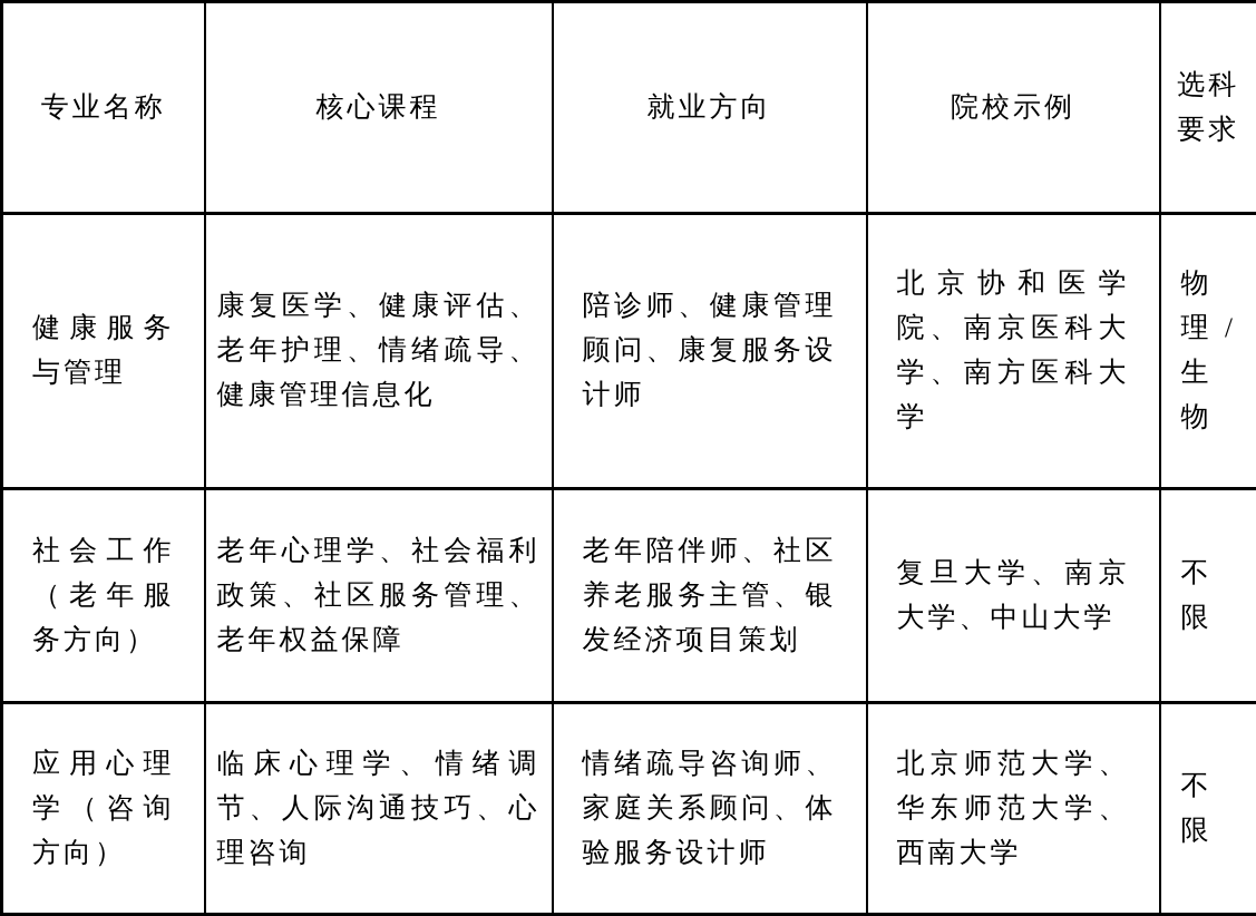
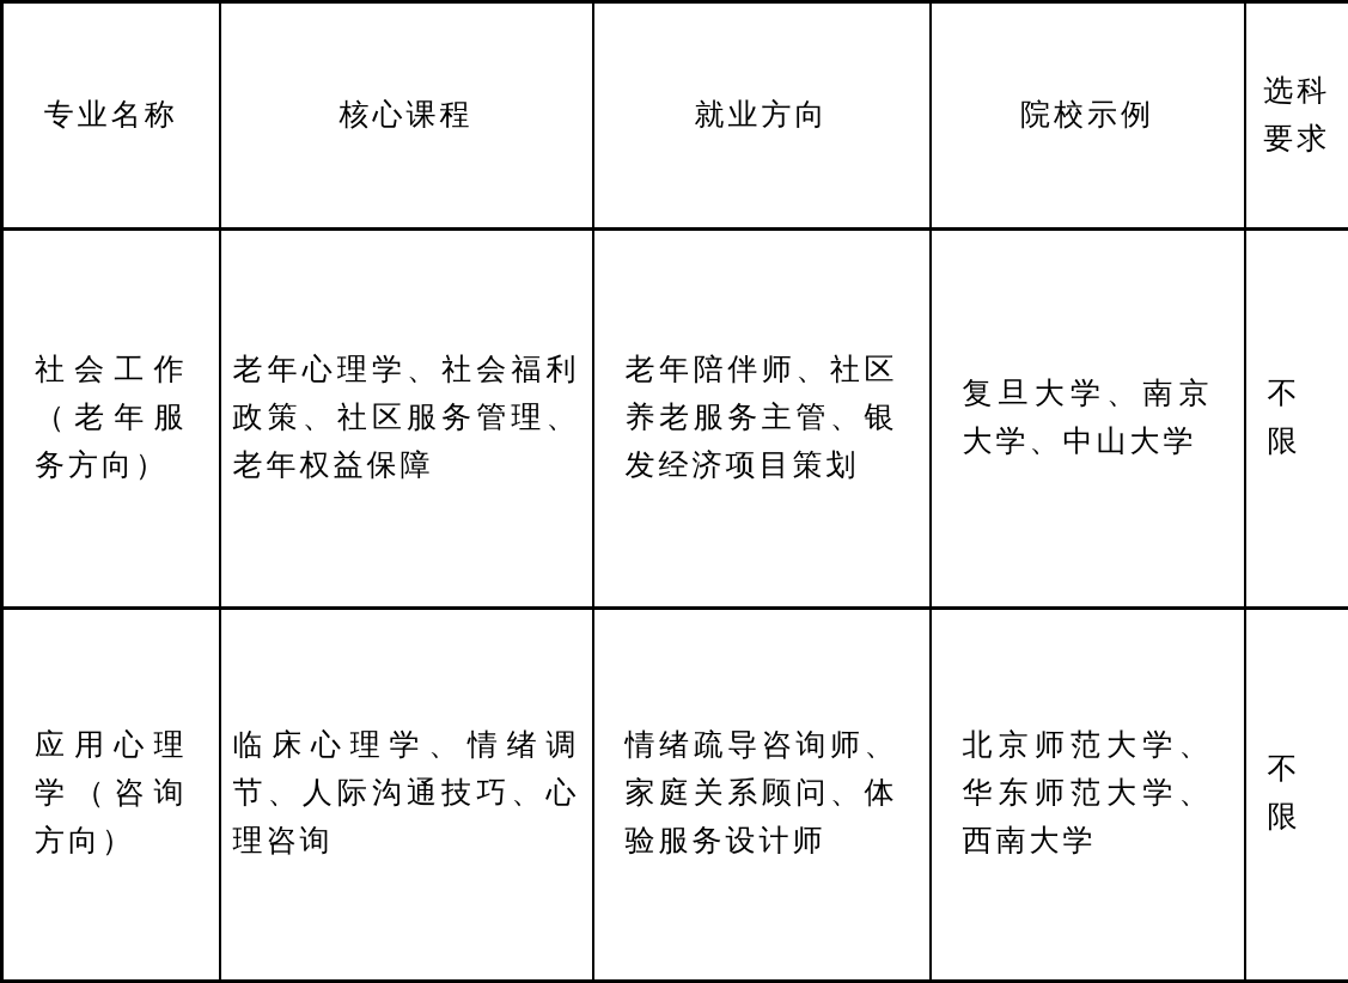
  专业名称	核心课程	就业方向	院校示例	选科要求
- 健康服务与管理	康复医学、健康评估、老年护理、情绪疏导、健康管理信息化	陪诊师、健康管理顾问、康复服务设计师	北京协和医学院、南京医科大学、南方医科大学	物理/生物
  社会工作（老年服务方向）	老年心理学、社会福利政策、社区服务管理、老年权益保障	老年陪伴师、社区养老服务主管、银发经济项目策划	复旦大学、南京大学、中山大学	不限
  应用心理学（咨询方向）	临床心理学、情绪调节、人际沟通技巧、心理咨询	情绪疏导咨询师、家庭关系顾问、体验服务设计师	北京师范大学、华东师范大学、西南大学	不限
